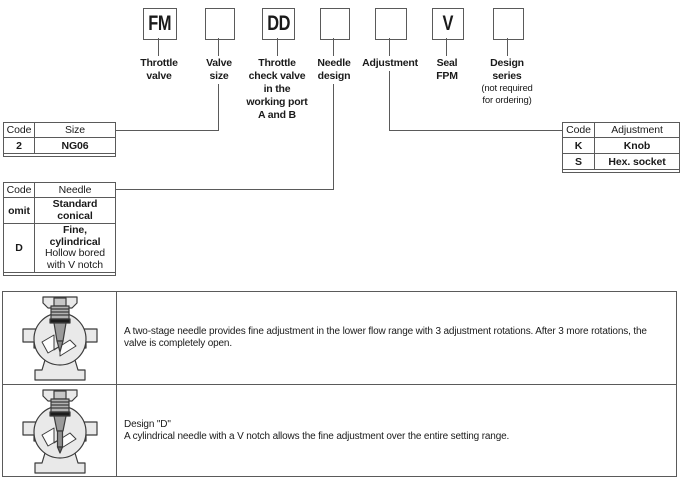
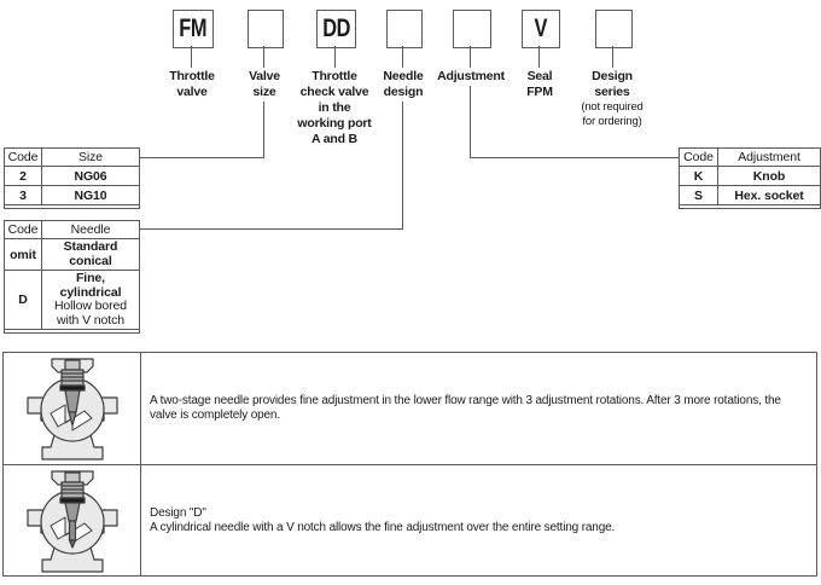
  FM
  DD
  V
  Throttle
  valve
  Valve
  size
  Throttle
  check valve
  in the
  working port
  A and B
  Needle
  design
  Adjustment
  Seal
  FPM
  Design
  series
  (not required
  for ordering)
  Code
  Size
  2
  NG06
+ 3
+ NG10
  Code
  Needle
  omit
  Standard
  conical
  D
  Fine,
  cylindrical
  Hollow bored
  with V notch
  Code
  Adjustment
  K
  Knob
  S
  Hex. socket
  A two-stage needle provides fine adjustment in the lower flow range with 3 adjustment rotations. After 3 more rotations, the valve is completely open.
  Design "D"
  A cylindrical needle with a V notch allows the fine adjustment over the entire setting range.
